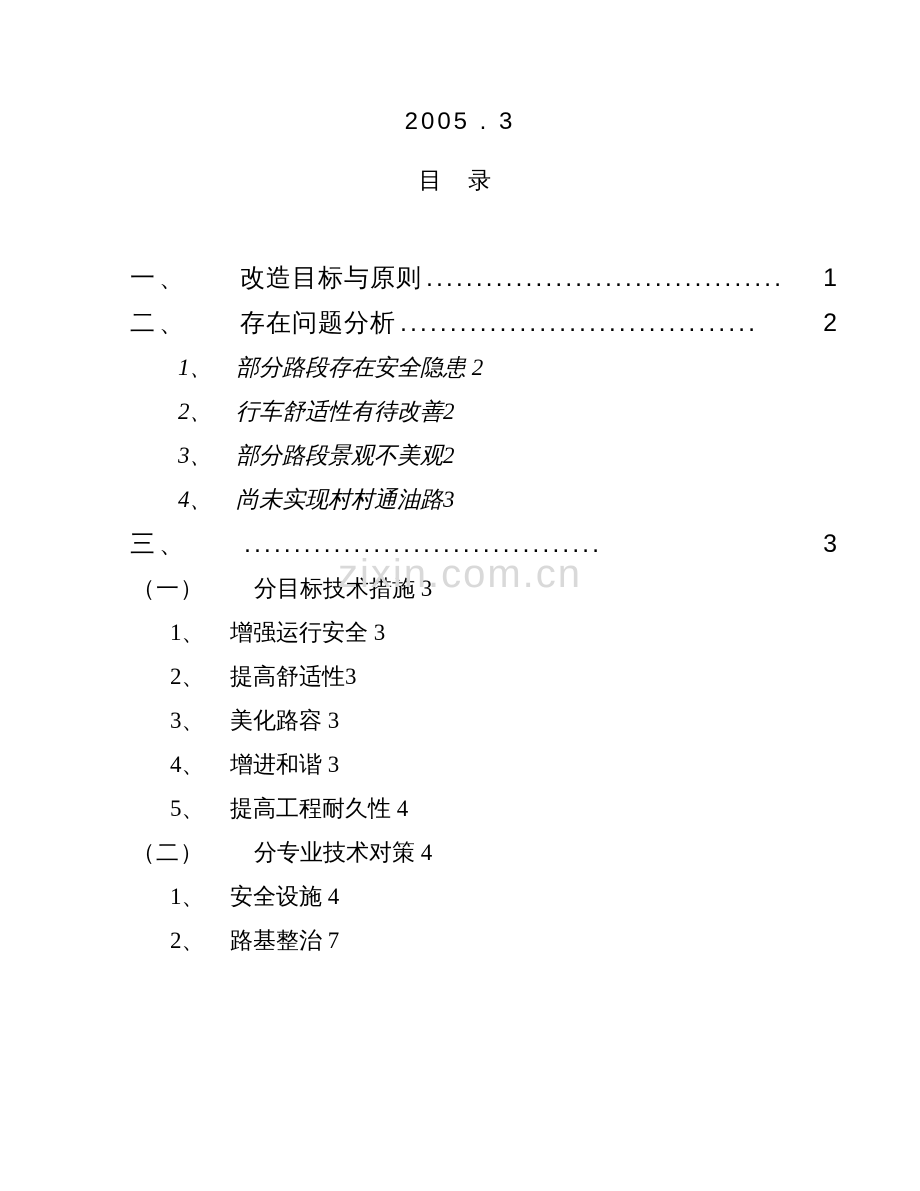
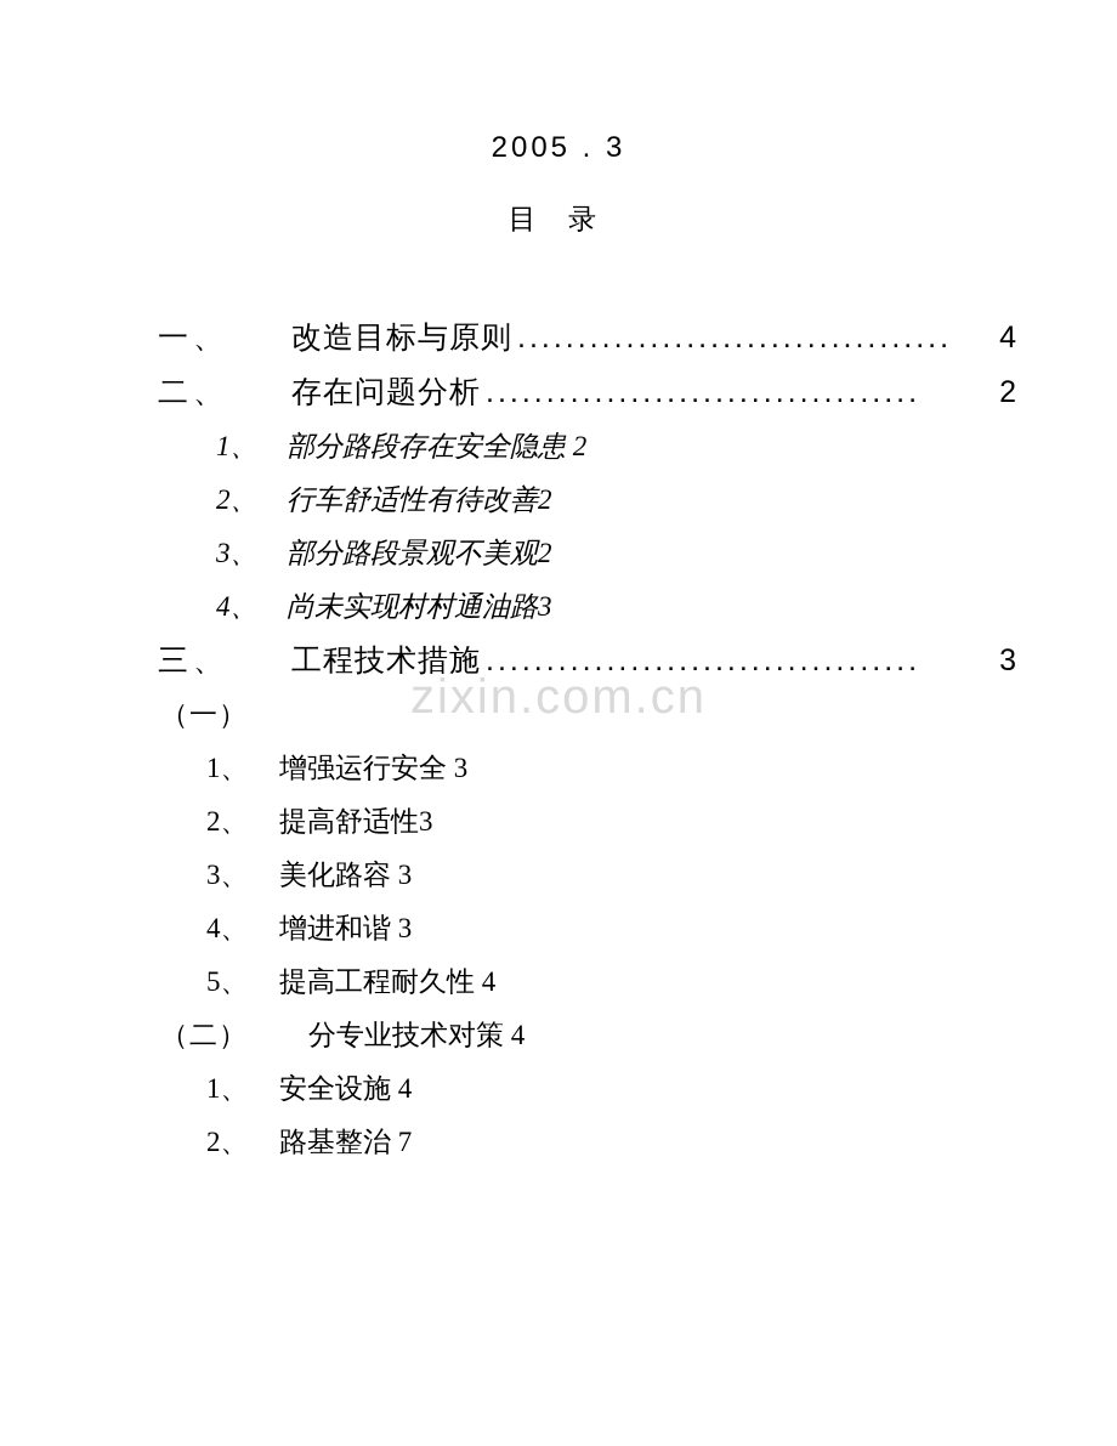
  2005 . 3
  目 录
  zixin.com.cn
  一、
  改造目标与原则
  ....................................
- 1
+ 4
  二、
  存在问题分析
  ....................................
  2
  1、
  部分路段存在安全隐患 2
  2、
  行车舒适性有待改善2
  3、
  部分路段景观不美观2
  4、
  尚未实现村村通油路3
  三、
+ 工程技术措施
  ....................................
  3
  （一）
- 分目标技术措施 3
  1、
  增强运行安全 3
  2、
  提高舒适性3
  3、
  美化路容 3
  4、
  增进和谐 3
  5、
  提高工程耐久性 4
  （二）
  分专业技术对策 4
  1、
  安全设施 4
  2、
  路基整治 7
